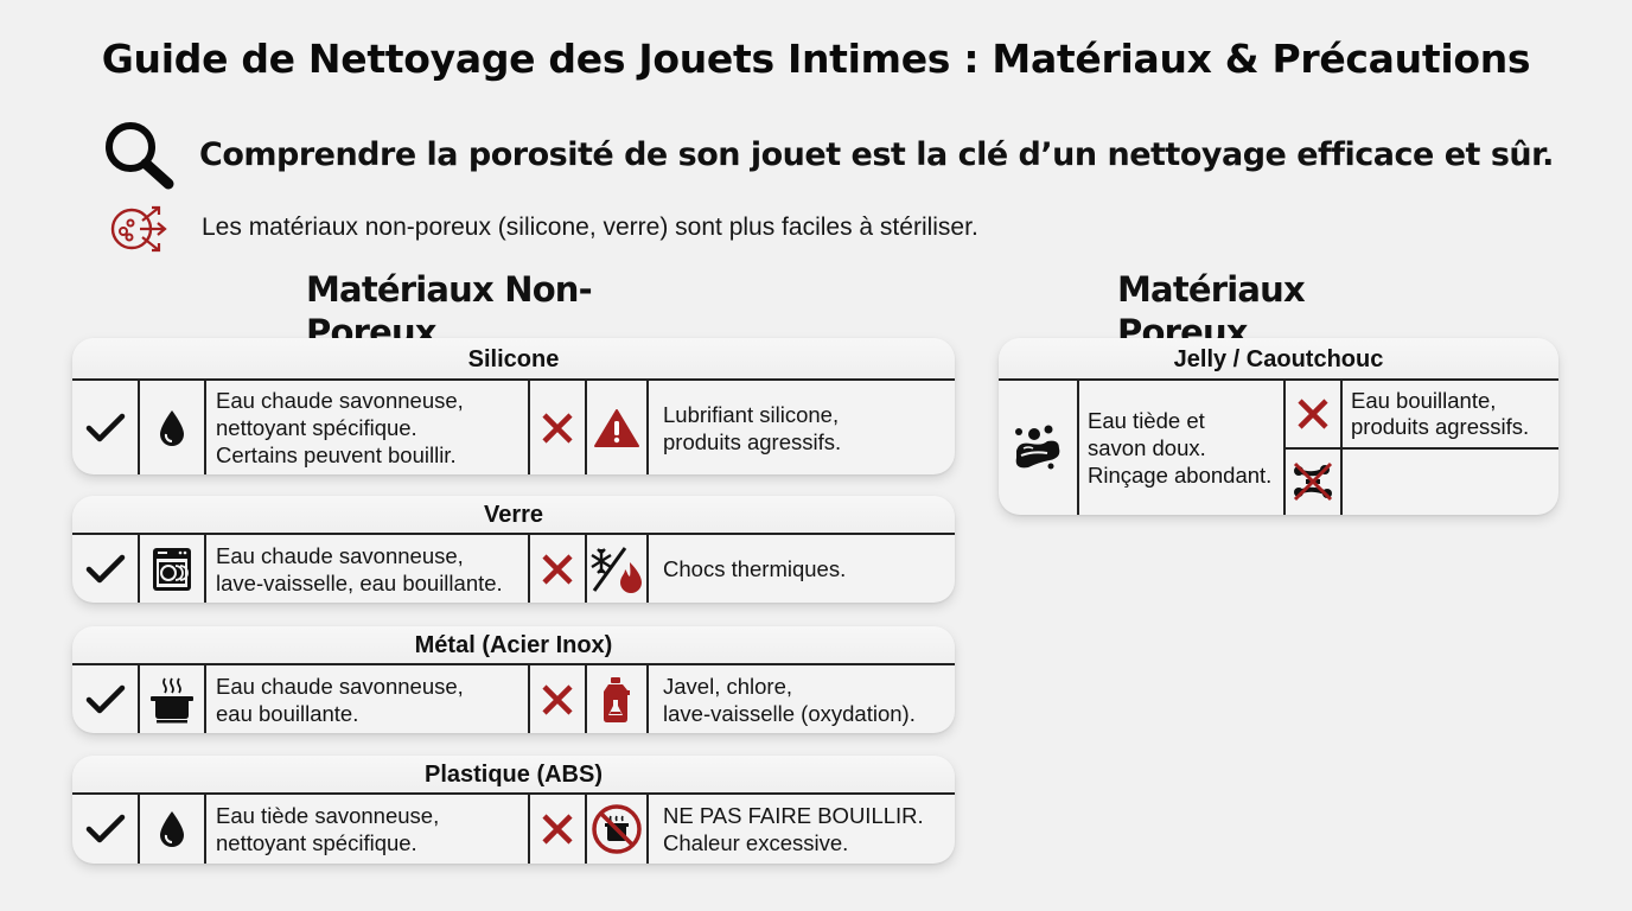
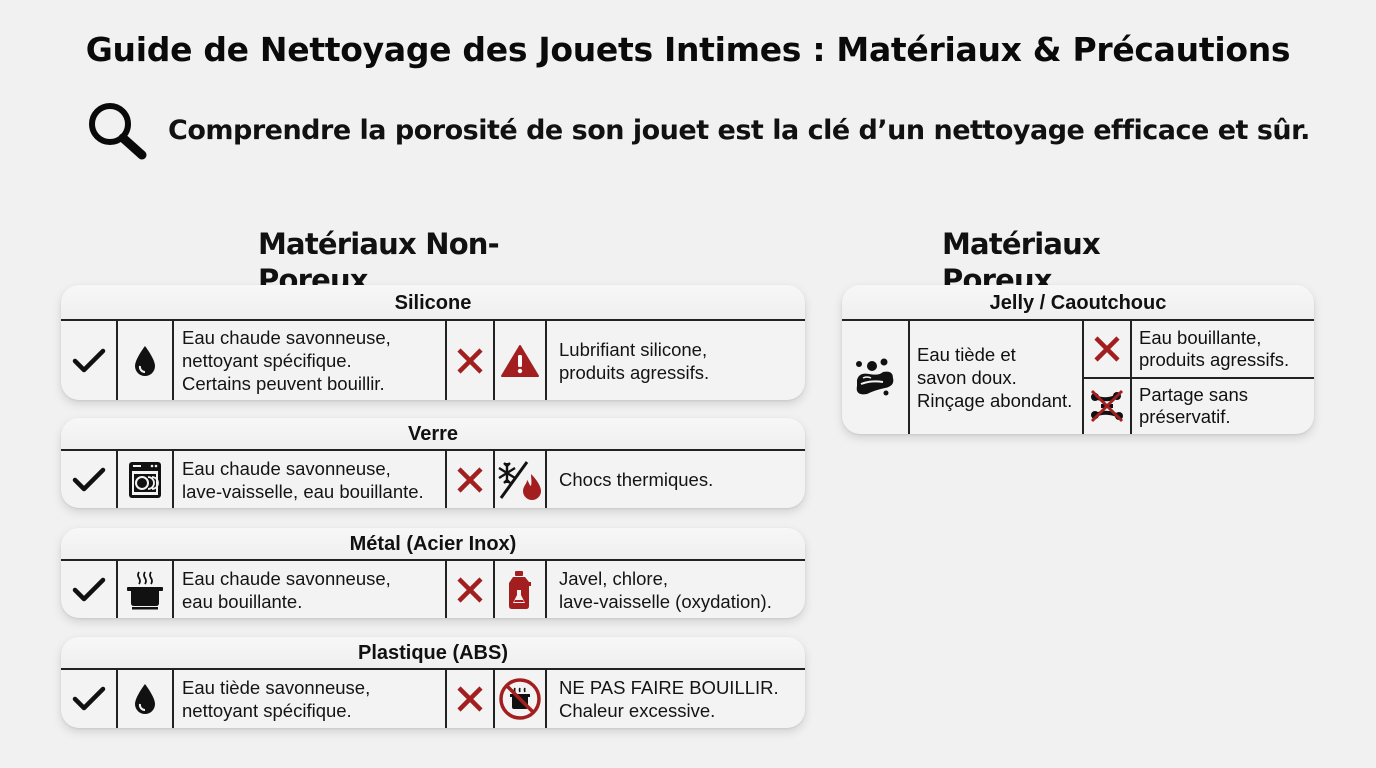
  Guide de Nettoyage des Jouets Intimes : Matériaux & Précautions
  Comprendre la porosité de son jouet est la clé d’un nettoyage efficace et sûr.
- Les matériaux non-poreux (silicone, verre) sont plus faciles à stériliser.
  Matériaux Non-Poreux
  Matériaux Poreux
  Silicone
  Eau chaude savonneuse,
  nettoyant spécifique.
  Certains peuvent bouillir.
  Lubrifiant silicone,
  produits agressifs.
  Verre
  Eau chaude savonneuse,
  lave-vaisselle, eau bouillante.
  Chocs thermiques.
  Métal (Acier Inox)
  Eau chaude savonneuse,
  eau bouillante.
  Javel, chlore,
  lave-vaisselle (oxydation).
  Plastique (ABS)
  Eau tiède savonneuse,
  nettoyant spécifique.
  NE PAS FAIRE BOUILLIR.
  Chaleur excessive.
  Jelly / Caoutchouc
  Eau tiède et
  savon doux.
  Rinçage abondant.
  Eau bouillante,
  produits agressifs.
+ Partage sans
+ préservatif.
